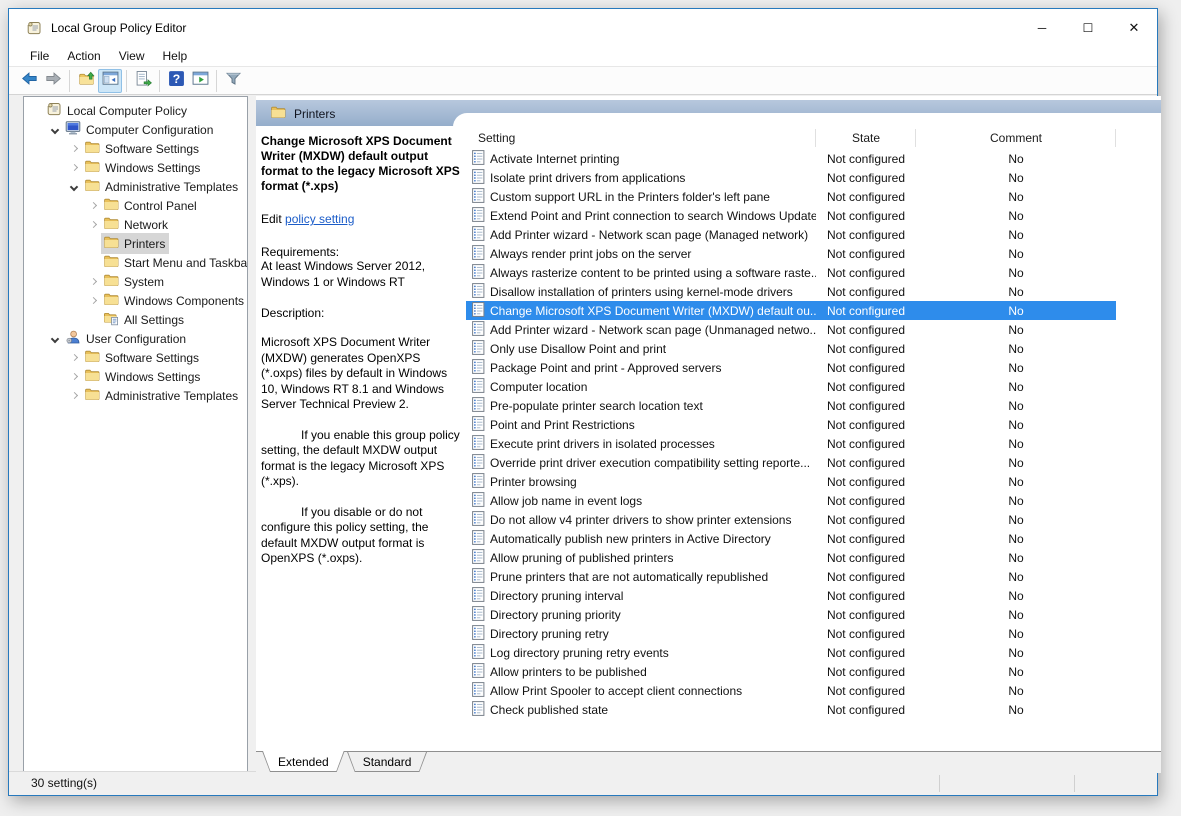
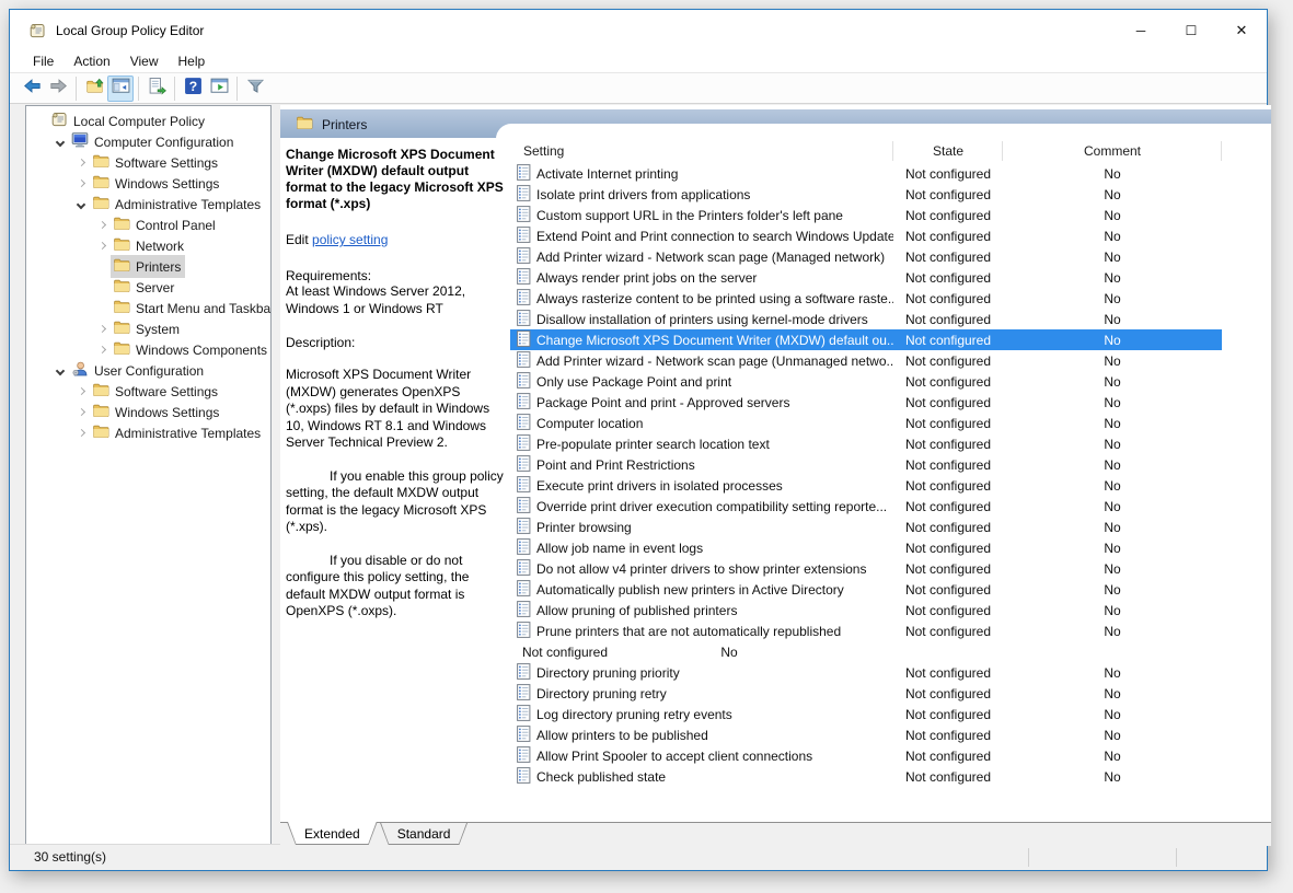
  Local Group Policy Editor
  ─
  ☐
  ✕
  File
  Action
  View
  Help
  ?
  Local Computer Policy
  Computer Configuration
  Software Settings
  Windows Settings
  Administrative Templates
  Control Panel
  Network
  Printers
+ Server
  Start Menu and Taskba
  System
  Windows Components
- All Settings
  User Configuration
  Software Settings
  Windows Settings
  Administrative Templates
  Printers
  Change Microsoft XPS Document Writer (MXDW) default output format to the legacy Microsoft XPS format (*.xps)
  Edit policy setting
  Requirements:
  At least Windows Server 2012, Windows 1 or Windows RT
  Description:
  Microsoft XPS Document Writer (MXDW) generates OpenXPS (*.oxps) files by default in Windows 10, Windows RT 8.1 and Windows Server Technical Preview 2.
  If you enable this group policy setting, the default MXDW output format is the legacy Microsoft XPS (*.xps).
  If you disable or do not configure this policy setting, the default MXDW output format is OpenXPS (*.oxps).
  Setting
  State
  Comment
  Activate Internet printing
  Not configured
  No
  Isolate print drivers from applications
  Not configured
  No
  Custom support URL in the Printers folder's left pane
  Not configured
  No
  Extend Point and Print connection to search Windows Update
  Not configured
  No
  Add Printer wizard - Network scan page (Managed network)
  Not configured
  No
  Always render print jobs on the server
  Not configured
  No
  Always rasterize content to be printed using a software raste..
  Not configured
  No
  Disallow installation of printers using kernel-mode drivers
  Not configured
  No
  Change Microsoft XPS Document Writer (MXDW) default ou..
  Not configured
  No
  Add Printer wizard - Network scan page (Unmanaged netwo..
  Not configured
  No
- Only use Disallow Point and print
+ Only use Package Point and print
  Not configured
  No
  Package Point and print - Approved servers
  Not configured
  No
  Computer location
  Not configured
  No
  Pre-populate printer search location text
  Not configured
  No
  Point and Print Restrictions
  Not configured
  No
  Execute print drivers in isolated processes
  Not configured
  No
  Override print driver execution compatibility setting reporte...
  Not configured
  No
  Printer browsing
  Not configured
  No
  Allow job name in event logs
  Not configured
  No
  Do not allow v4 printer drivers to show printer extensions
  Not configured
  No
  Automatically publish new printers in Active Directory
  Not configured
  No
  Allow pruning of published printers
  Not configured
  No
  Prune printers that are not automatically republished
  Not configured
  No
- Directory pruning interval
  Not configured
  No
  Directory pruning priority
  Not configured
  No
  Directory pruning retry
  Not configured
  No
  Log directory pruning retry events
  Not configured
  No
  Allow printers to be published
  Not configured
  No
  Allow Print Spooler to accept client connections
  Not configured
  No
  Check published state
  Not configured
  No
  Extended
  Standard
  30 setting(s)
